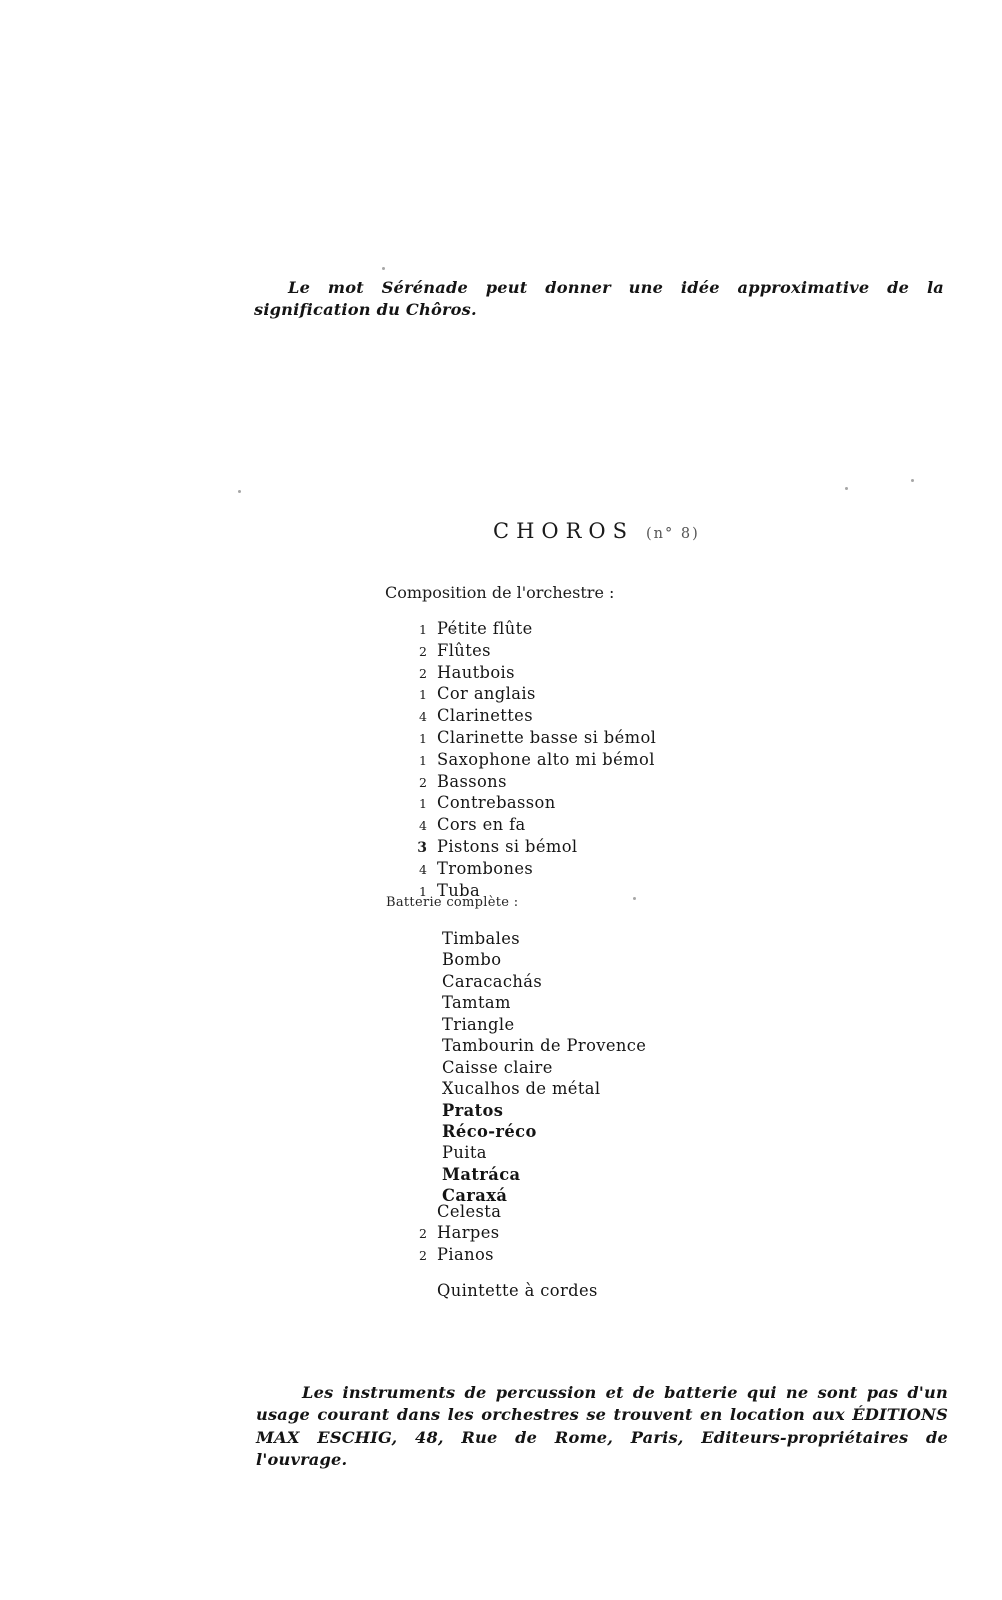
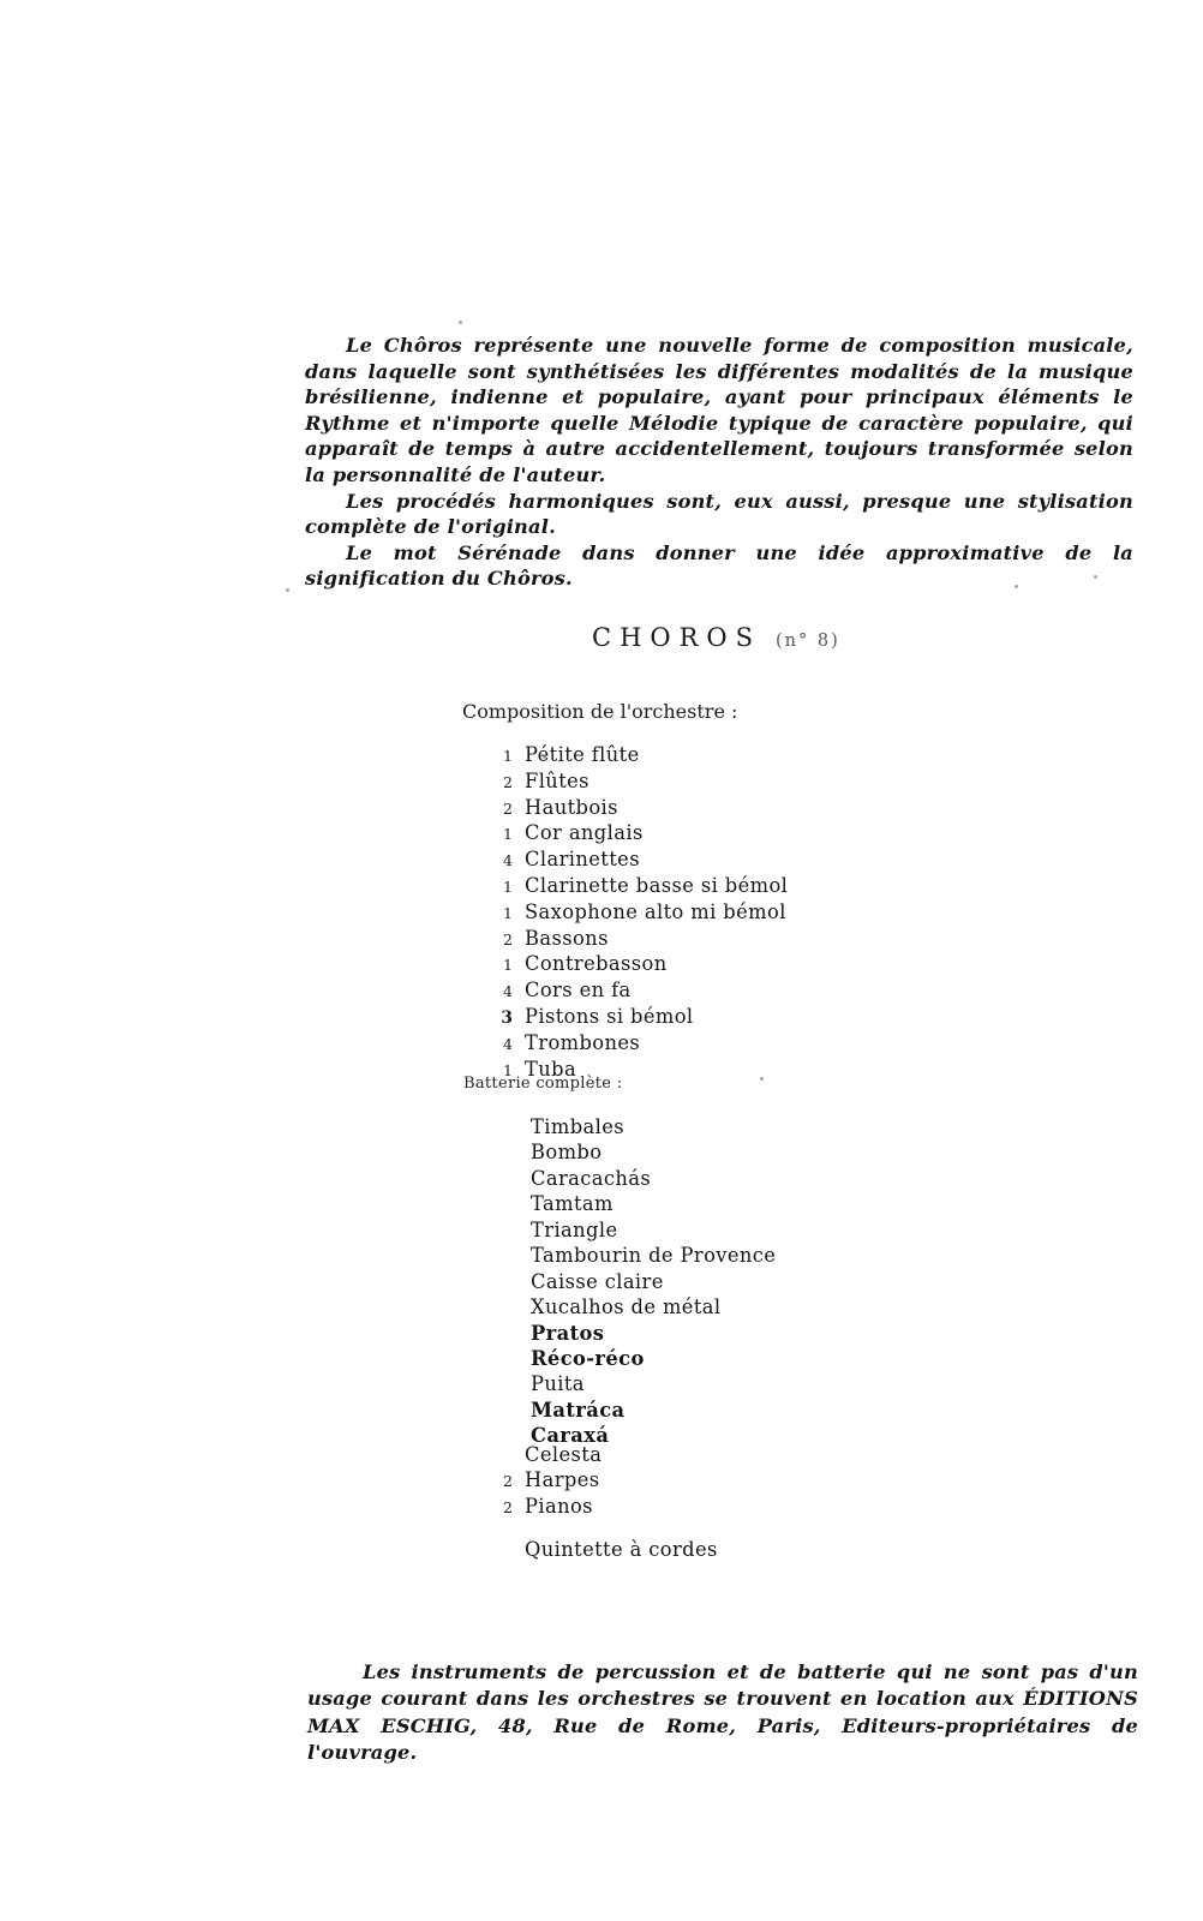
+ Le Chôros représente une nouvelle forme de composition musicale, dans laquelle sont synthétisées les différentes modalités de la musique brésilienne, indienne et populaire, ayant pour principaux éléments le Rythme et n'importe quelle Mélodie typique de caractère populaire, qui apparaît de temps à autre accidentellement, toujours transformée selon la personnalité de l'auteur.
+ Les procédés harmoniques sont, eux aussi, presque une stylisation complète de l'original.
- Le mot Sérénade peut donner une idée approximative de la signification du Chôros.
+ Le mot Sérénade dans donner une idée approximative de la signification du Chôros.
  CHOROS (n° 8)
  Composition de l'orchestre :
  1
  Pétite flûte
  2
  Flûtes
  2
  Hautbois
  1
  Cor anglais
  4
  Clarinettes
  1
  Clarinette basse si bémol
  1
  Saxophone alto mi bémol
  2
  Bassons
  1
  Contrebasson
  4
  Cors en fa
  3
  Pistons si bémol
  4
  Trombones
  1
  Tuba
  Batterie complète :
  Timbales
  Bombo
  Caracachás
  Tamtam
  Triangle
  Tambourin de Provence
  Caisse claire
  Xucalhos de métal
  Pratos
  Réco-réco
  Puita
  Matráca
  Caraxá
  Celesta
  2
  Harpes
  2
  Pianos
  Quintette à cordes
  Les instruments de percussion et de batterie qui ne sont pas d'un usage courant dans les orchestres se trouvent en location aux ÉDITIONS MAX ESCHIG, 48, Rue de Rome, Paris, Editeurs-propriétaires de l'ouvrage.
